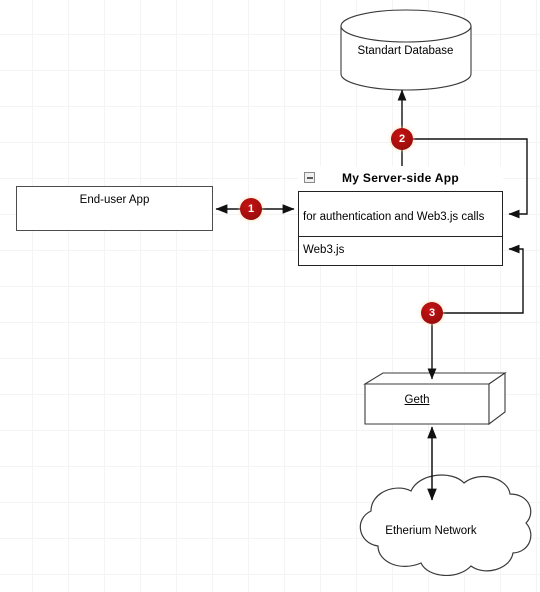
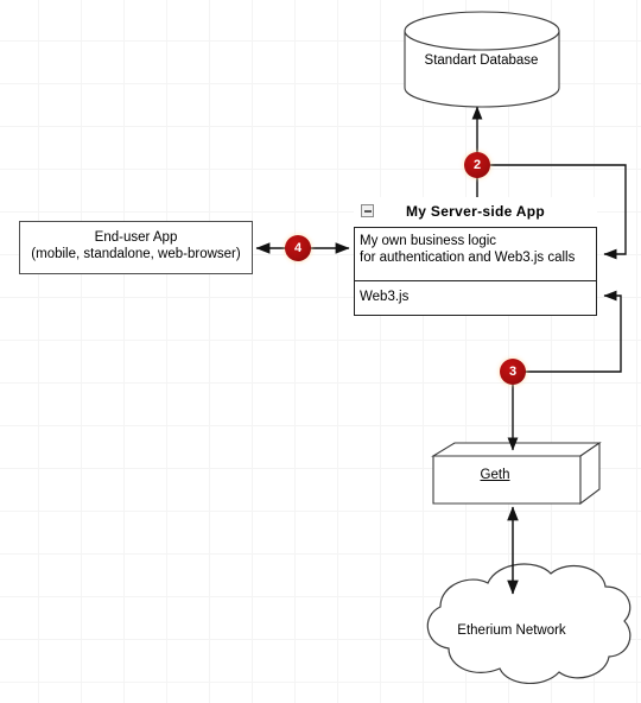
  End-user App
+ (mobile, standalone, web-browser)
  My Server-side App
+ My own business logic
  for authentication and Web3.js calls
  Web3.js
  Standart Database
  Geth
  Etherium Network
- 1
+ 4
  2
  3
